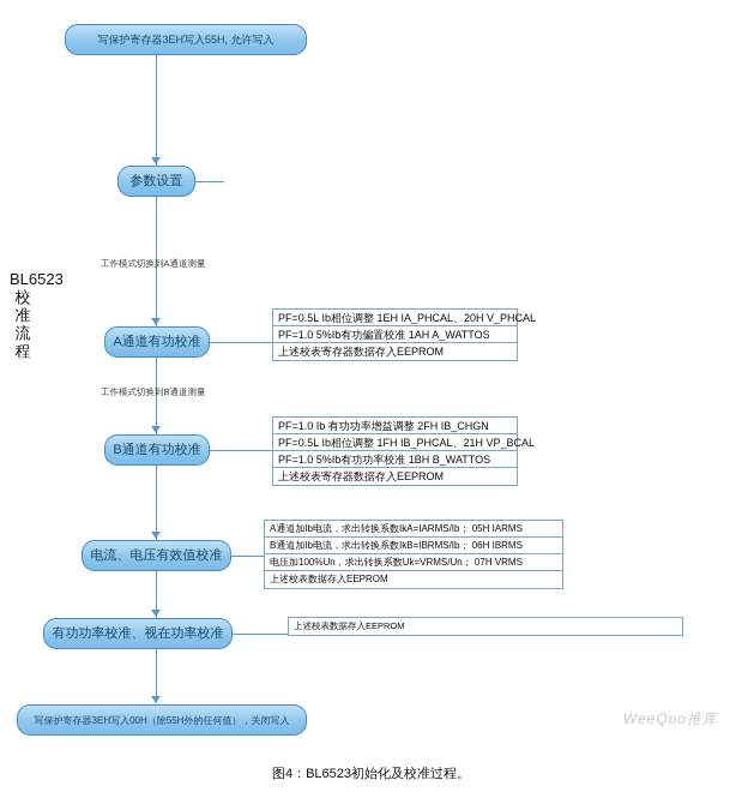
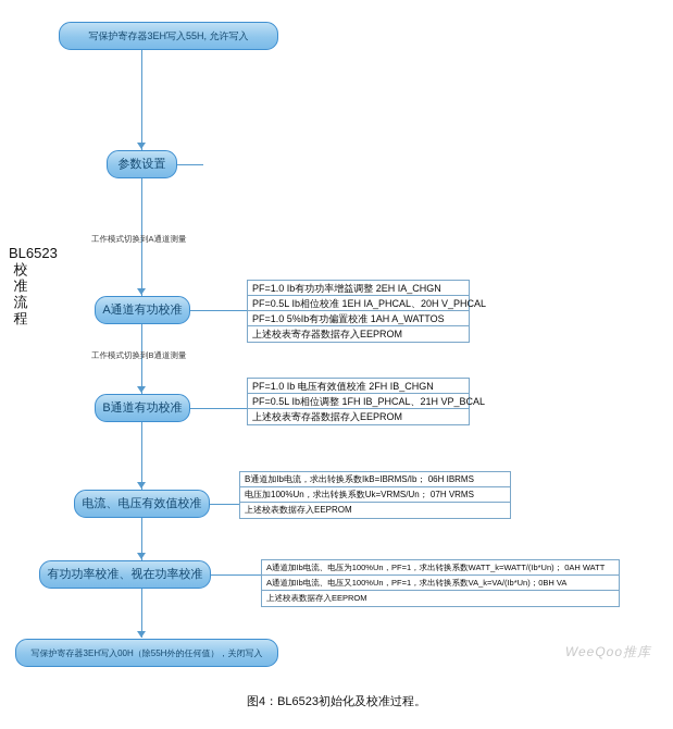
  BL6523 校准流程
  写保护寄存器3EH写入55H, 允许写入
  参数设置
  工作模式切换到A通道测量
  A通道有功校准
+ PF=1.0 Ib有功功率增益调整 2EH IA_CHGN
- PF=0.5L Ib相位调整 1EH IA_PHCAL、20H V_PHCAL
+ PF=0.5L Ib相位校准 1EH IA_PHCAL、20H V_PHCAL
  PF=1.0 5%Ib有功偏置校准 1AH A_WATTOS
  上述校表寄存器数据存入EEPROM
  工作模式切换到B通道测量
  B通道有功校准
- PF=1.0 Ib 有功功率增益调整 2FH IB_CHGN
+ PF=1.0 Ib 电压有效值校准 2FH IB_CHGN
  PF=0.5L Ib相位调整 1FH IB_PHCAL、21H VP_BCAL
- PF=1.0 5%Ib有功功率校准 1BH B_WATTOS
  上述校表寄存器数据存入EEPROM
  电流、电压有效值校准
- A通道加Ib电流，求出转换系数IkA=IARMS/Ib； 05H IARMS
  B通道加Ib电流，求出转换系数IkB=IBRMS/Ib； 06H IBRMS
  电压加100%Un，求出转换系数Uk=VRMS/Un； 07H VRMS
  上述校表数据存入EEPROM
  有功功率校准、视在功率校准
+ A通道加Ib电流、电压为100%Un，PF=1，求出转换系数WATT_k=WATT/(Ib*Un)； 0AH WATT
+ A通道加Ib电流、电压又100%Un，PF=1，求出转换系数VA_k=VA/(Ib*Un)；0BH VA
  上述校表数据存入EEPROM
  写保护寄存器3EH写入00H（除55H外的任何值），关闭写入
  WeeQoo推库
  图4：BL6523初始化及校准过程。
